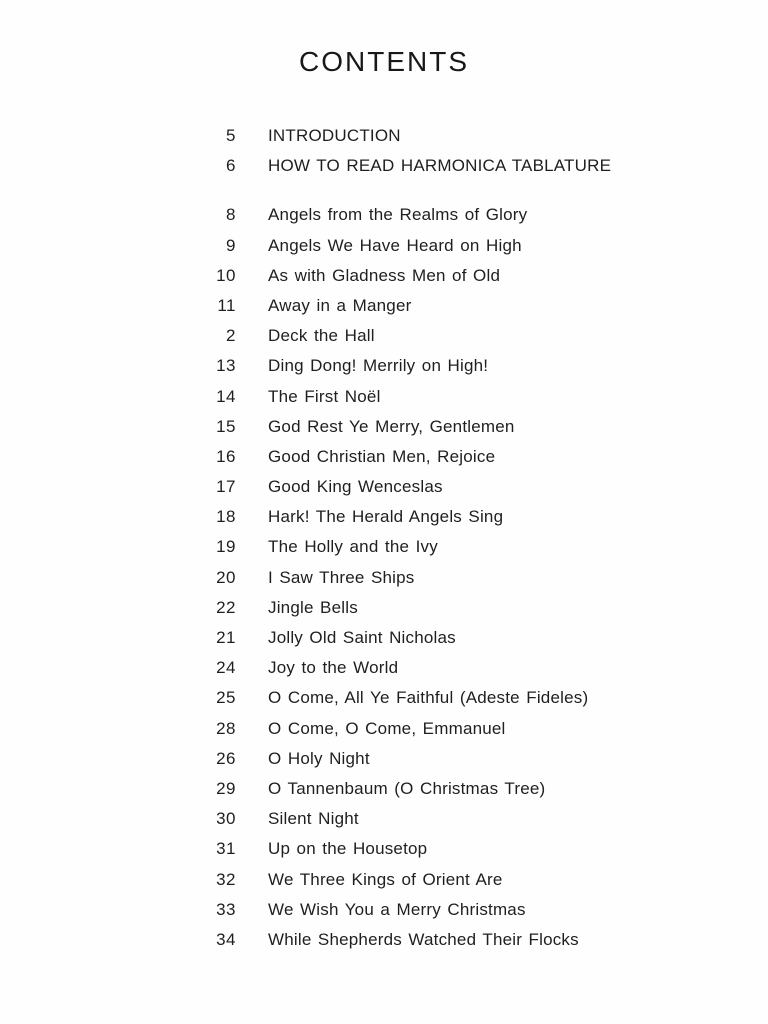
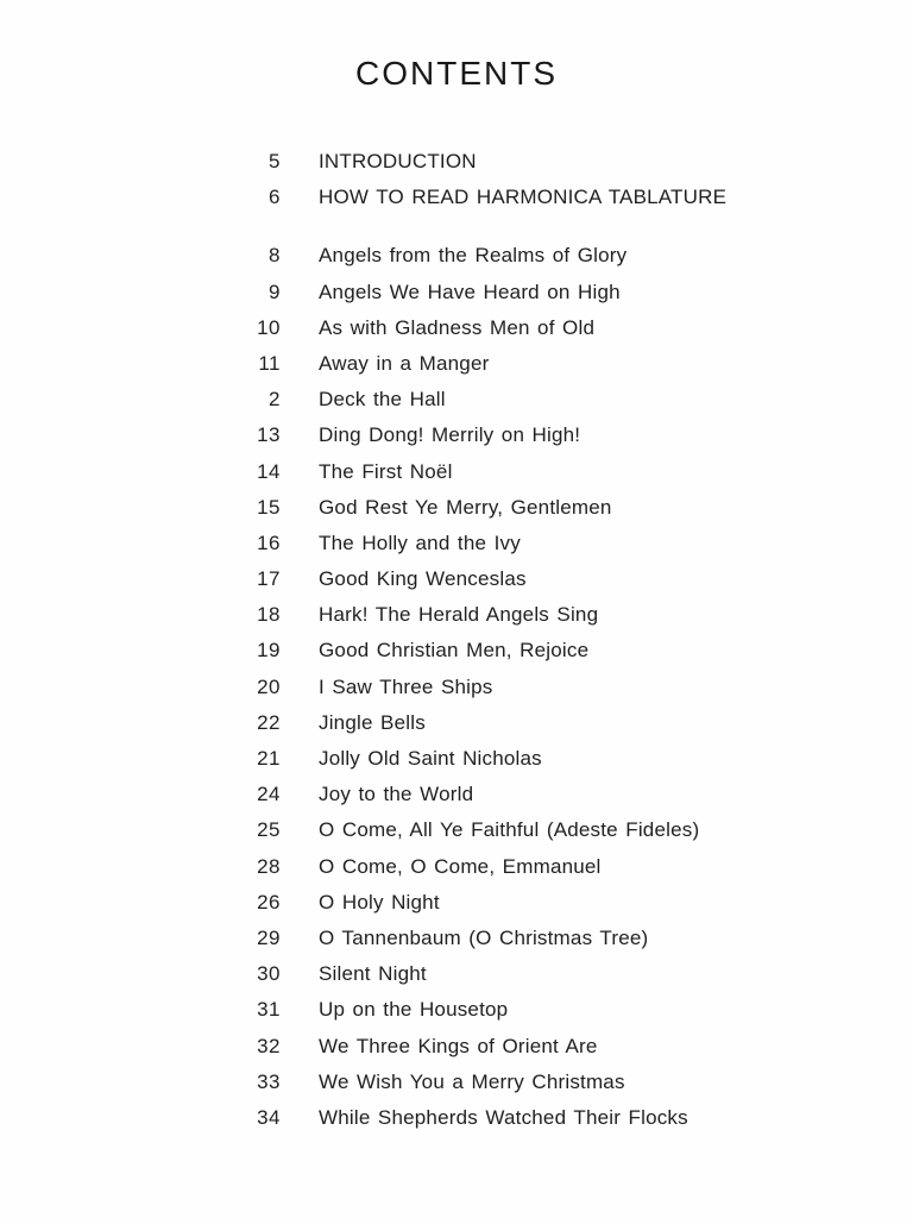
  CONTENTS
  5
  INTRODUCTION
  6
  HOW TO READ HARMONICA TABLATURE
  8
  Angels from the Realms of Glory
  9
  Angels We Have Heard on High
  10
  As with Gladness Men of Old
  11
  Away in a Manger
  2
  Deck the Hall
  13
  Ding Dong! Merrily on High!
  14
  The First Noël
  15
  God Rest Ye Merry, Gentlemen
  16
- Good Christian Men, Rejoice
+ The Holly and the Ivy
  17
  Good King Wenceslas
  18
  Hark! The Herald Angels Sing
  19
- The Holly and the Ivy
+ Good Christian Men, Rejoice
  20
  I Saw Three Ships
  22
  Jingle Bells
  21
  Jolly Old Saint Nicholas
  24
  Joy to the World
  25
  O Come, All Ye Faithful (Adeste Fideles)
  28
  O Come, O Come, Emmanuel
  26
  O Holy Night
  29
  O Tannenbaum (O Christmas Tree)
  30
  Silent Night
  31
  Up on the Housetop
  32
  We Three Kings of Orient Are
  33
  We Wish You a Merry Christmas
  34
  While Shepherds Watched Their Flocks
